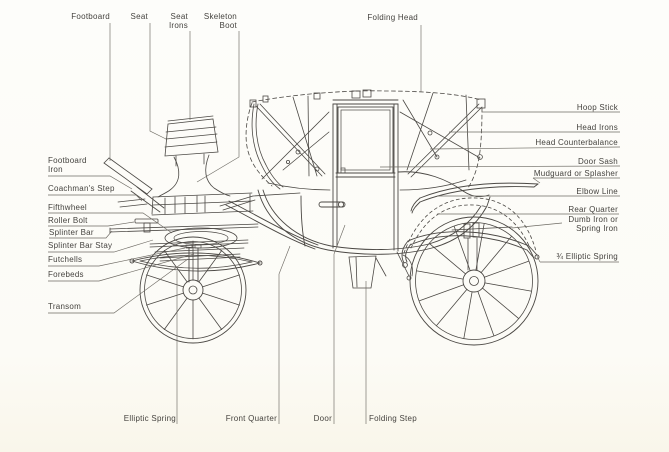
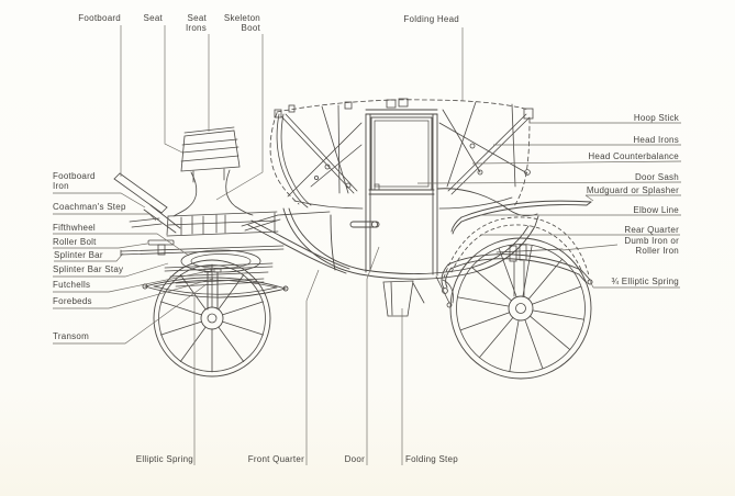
  Footboard
  Seat
  Seat Irons
  Skeleton Boot
  Folding Head
  Hoop Stick
  Head Irons
  Head Counterbalance
  Door Sash
  Mudguard or Splasher
  Elbow Line
  Rear Quarter
- Dumb Iron or Spring Iron
+ Dumb Iron or Roller Iron
  ¾ Elliptic Spring
  Footboard Iron
  Coachman's Step
  Fifthwheel
  Roller Bolt
  Splinter Bar
  Splinter Bar Stay
  Futchells
  Forebeds
  Transom
  Elliptic Spring
  Front Quarter
  Door
  Folding Step
